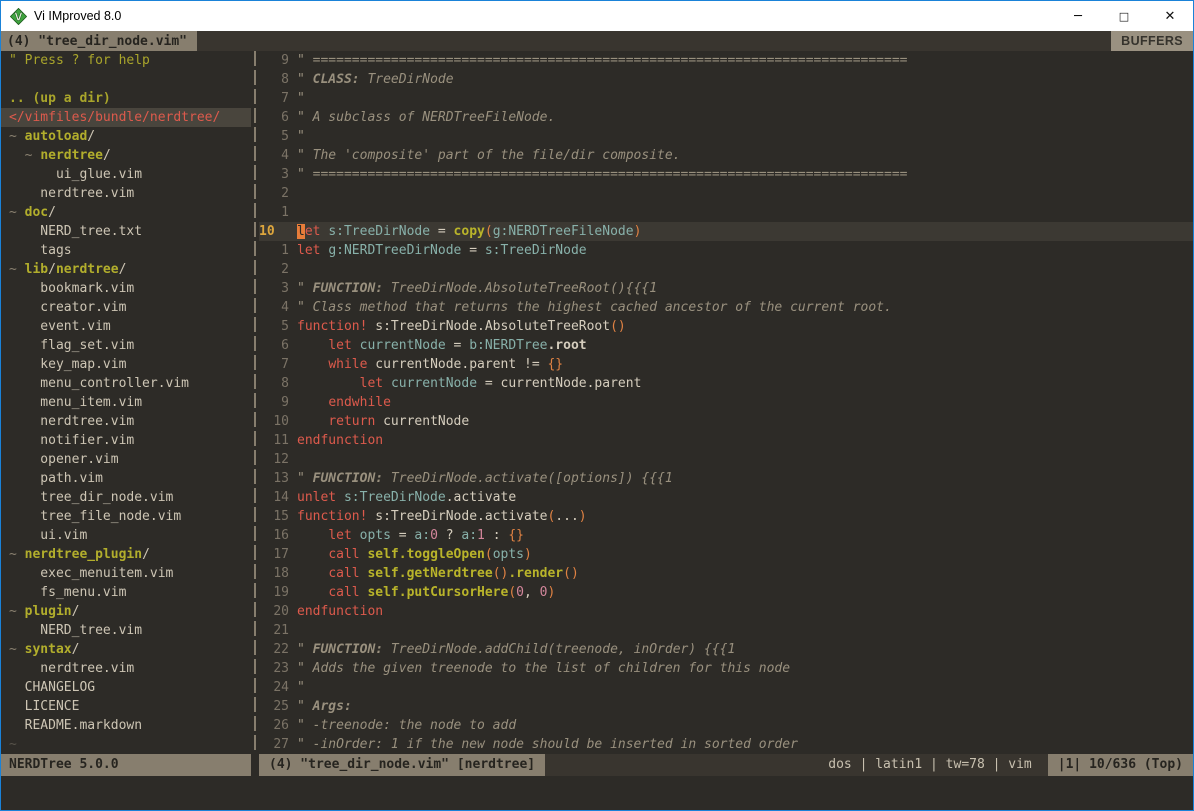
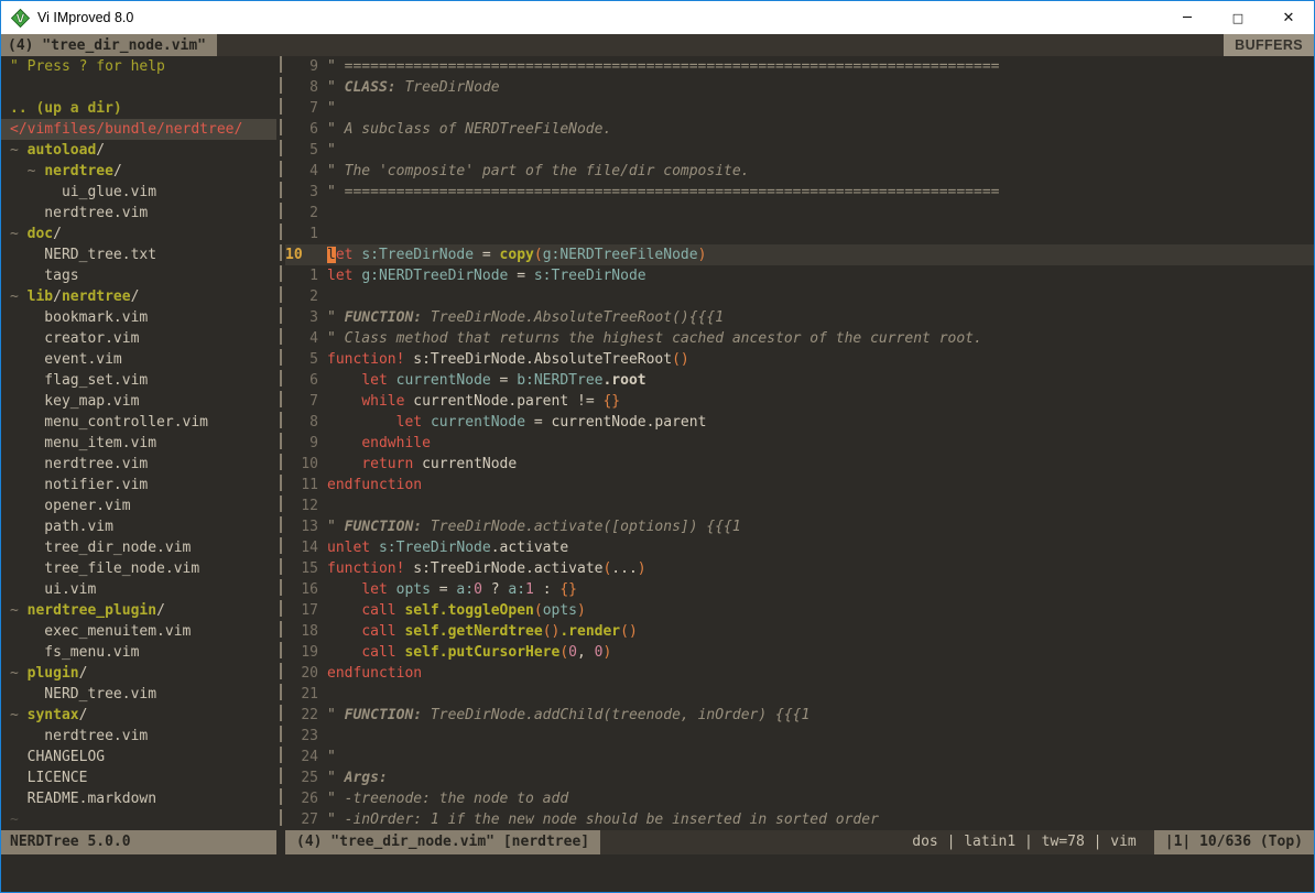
  V
  Vi IMproved 8.0
  ─
  □
  ✕
  (4) "tree_dir_node.vim"
  BUFFERS
  " Press ? for help
  .. (up a dir)
  </vimfiles/bundle/nerdtree/
  ~ autoload/
  ~ nerdtree/
  ui_glue.vim
  nerdtree.vim
  ~ doc/
  NERD_tree.txt
  tags
  ~ lib/nerdtree/
  bookmark.vim
  creator.vim
  event.vim
  flag_set.vim
  key_map.vim
  menu_controller.vim
  menu_item.vim
  nerdtree.vim
  notifier.vim
  opener.vim
  path.vim
  tree_dir_node.vim
  tree_file_node.vim
  ui.vim
  ~ nerdtree_plugin/
  exec_menuitem.vim
  fs_menu.vim
  ~ plugin/
  NERD_tree.vim
  ~ syntax/
  nerdtree.vim
  CHANGELOG
  LICENCE
  README.markdown
  ~
  9
  " ============================================================================
  8
  " CLASS: TreeDirNode
  7
  "
  6
  " A subclass of NERDTreeFileNode.
  5
  "
  4
  " The 'composite' part of the file/dir composite.
  3
  " ============================================================================
  2
  1
  10
  let s:TreeDirNode = copy(g:NERDTreeFileNode)
  1
  let g:NERDTreeDirNode = s:TreeDirNode
  2
  3
  " FUNCTION: TreeDirNode.AbsoluteTreeRoot(){{{1
  4
  " Class method that returns the highest cached ancestor of the current root.
  5
  function! s:TreeDirNode.AbsoluteTreeRoot()
  6
  let currentNode = b:NERDTree.root
  7
  while currentNode.parent != {}
  8
  let currentNode = currentNode.parent
  9
  endwhile
  10
  return currentNode
  11
  endfunction
  12
  13
  " FUNCTION: TreeDirNode.activate([options]) {{{1
  14
  unlet s:TreeDirNode.activate
  15
  function! s:TreeDirNode.activate(...)
  16
  let opts = a:0 ? a:1 : {}
  17
  call self.toggleOpen(opts)
  18
  call self.getNerdtree().render()
  19
  call self.putCursorHere(0, 0)
  20
  endfunction
  21
  22
  " FUNCTION: TreeDirNode.addChild(treenode, inOrder) {{{1
  23
- " Adds the given treenode to the list of children for this node
  24
  "
  25
  " Args:
  26
  " -treenode: the node to add
  27
  " -inOrder: 1 if the new node should be inserted in sorted order
  NERDTree 5.0.0
  (4) "tree_dir_node.vim" [nerdtree]
  dos | latin1 | tw=78 | vim
  |1| 10/636 (Top)
